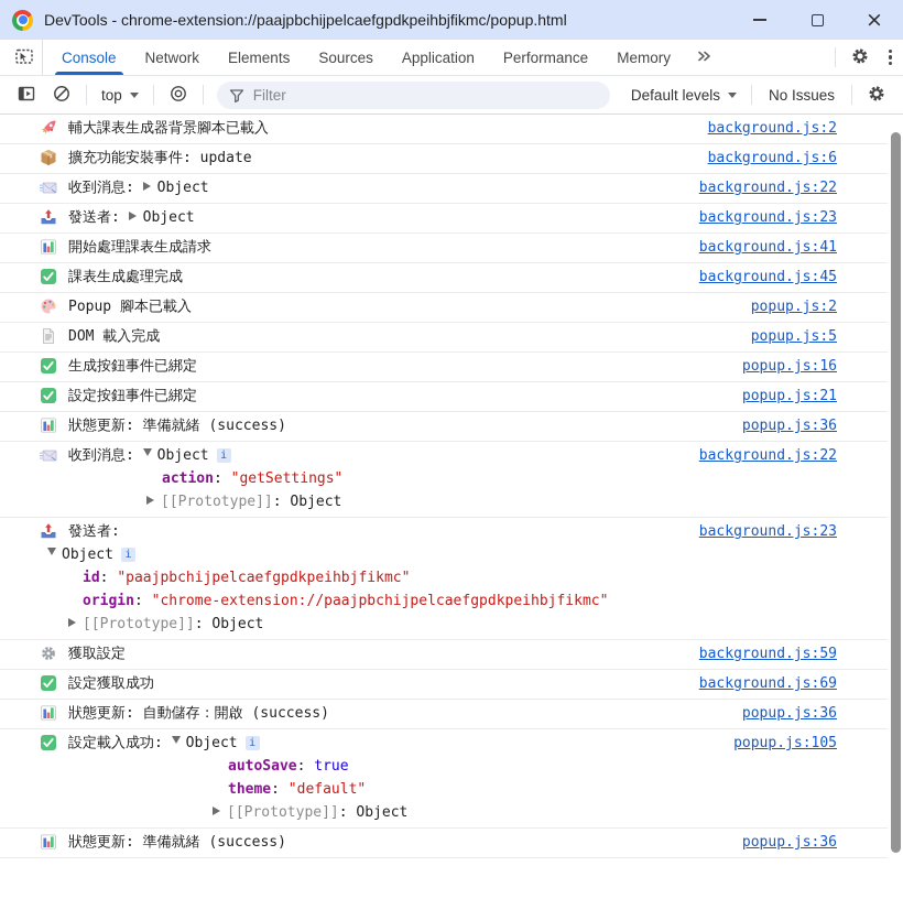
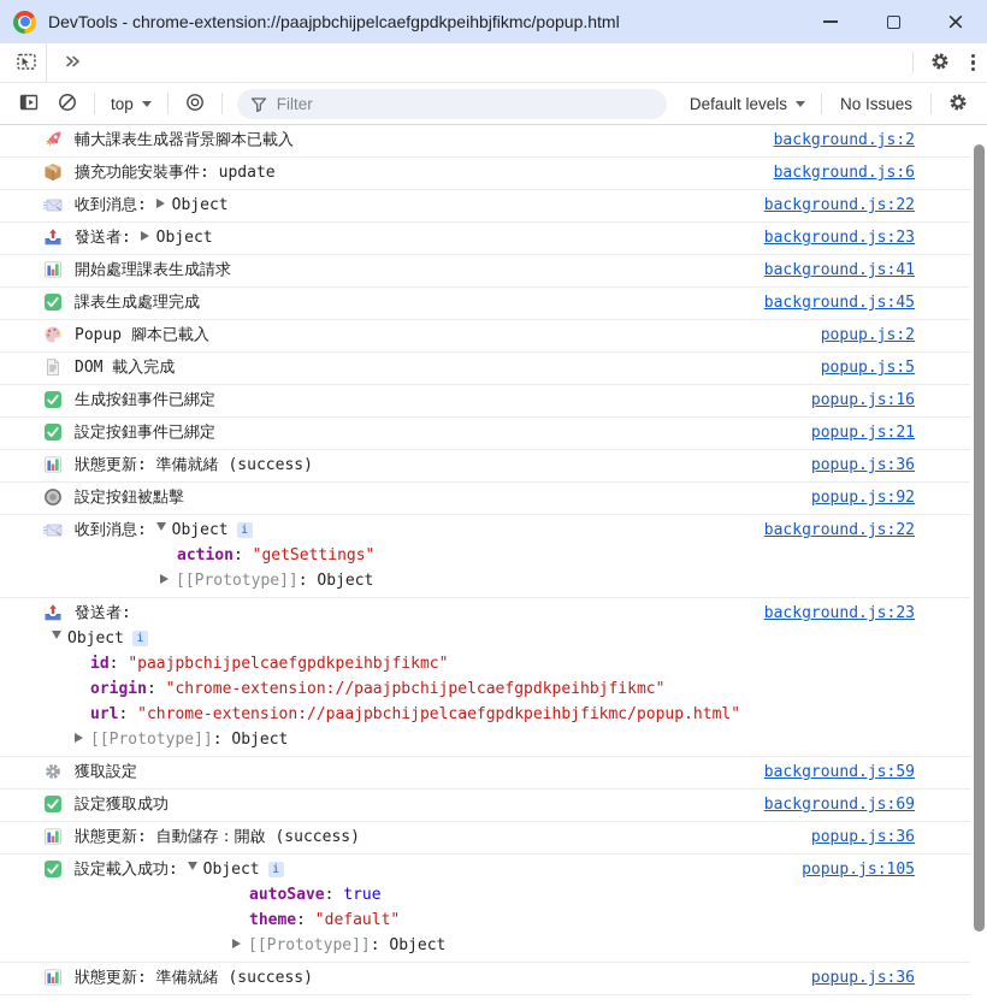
  DevTools - chrome-extension://paajpbchijpelcaefgpdkpeihbjfikmc/popup.html
  ×
- Console
- Network
- Elements
- Sources
- Application
- Performance
- Memory
  top
  Filter
  Default levels
  No Issues
  輔大課表生成器背景腳本已載入
  background.js:2
  擴充功能安裝事件: update
  background.js:6
  收到消息: Object
  background.js:22
  發送者: Object
  background.js:23
  開始處理課表生成請求
  background.js:41
  課表生成處理完成
  background.js:45
  Popup 腳本已載入
  popup.js:2
  DOM 載入完成
  popup.js:5
  生成按鈕事件已綁定
  popup.js:16
  設定按鈕事件已綁定
  popup.js:21
  狀態更新: 準備就緒 (success)
  popup.js:36
+ 設定按鈕被點擊
+ popup.js:92
  收到消息: Object i
  background.js:22
  action: "getSettings"
  [[Prototype]]: Object
  發送者:
  background.js:23
  Object i
  id: "paajpbchijpelcaefgpdkpeihbjfikmc"
  origin: "chrome-extension://paajpbchijpelcaefgpdkpeihbjfikmc"
+ url: "chrome-extension://paajpbchijpelcaefgpdkpeihbjfikmc/popup.html"
  [[Prototype]]: Object
  獲取設定
  background.js:59
  設定獲取成功
  background.js:69
  狀態更新: 自動儲存：開啟 (success)
  popup.js:36
  設定載入成功: Object i
  popup.js:105
  autoSave: true
  theme: "default"
  [[Prototype]]: Object
  狀態更新: 準備就緒 (success)
  popup.js:36
